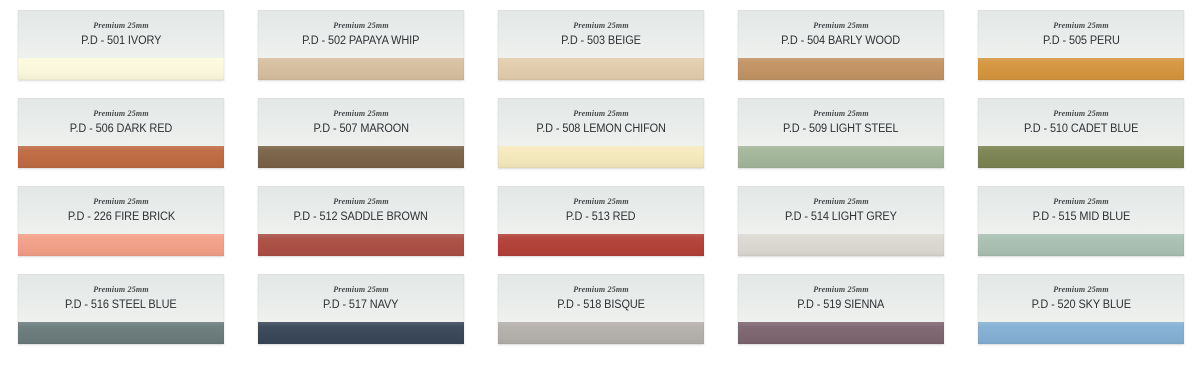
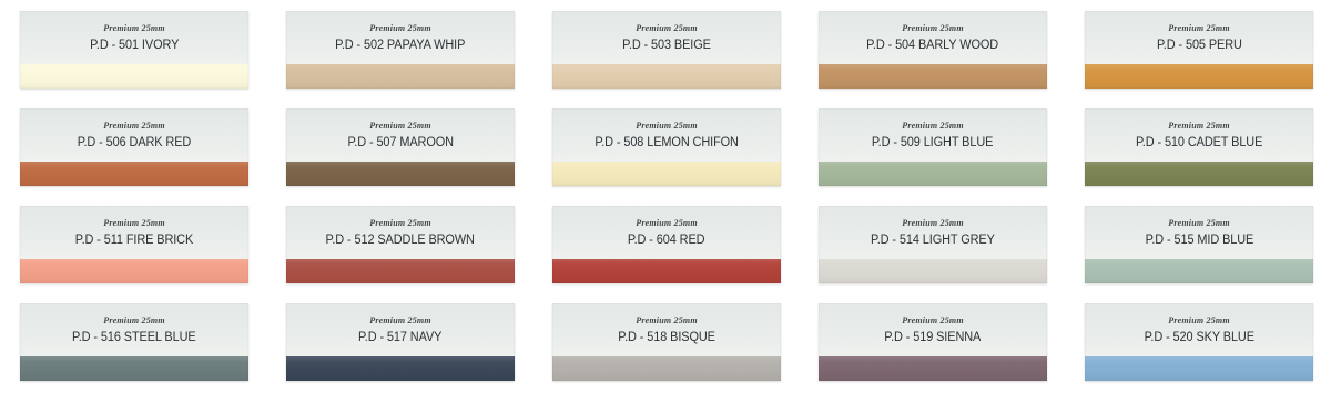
  Premium 25mm
  P.D - 501 IVORY
  Premium 25mm
  P.D - 502 PAPAYA WHIP
  Premium 25mm
  P.D - 503 BEIGE
  Premium 25mm
  P.D - 504 BARLY WOOD
  Premium 25mm
  P.D - 505 PERU
  Premium 25mm
  P.D - 506 DARK RED
  Premium 25mm
  P.D - 507 MAROON
  Premium 25mm
  P.D - 508 LEMON CHIFON
  Premium 25mm
- P.D - 509 LIGHT STEEL
+ P.D - 509 LIGHT BLUE
  Premium 25mm
  P.D - 510 CADET BLUE
  Premium 25mm
- P.D - 226 FIRE BRICK
+ P.D - 511 FIRE BRICK
  Premium 25mm
  P.D - 512 SADDLE BROWN
  Premium 25mm
- P.D - 513 RED
+ P.D - 604 RED
  Premium 25mm
  P.D - 514 LIGHT GREY
  Premium 25mm
  P.D - 515 MID BLUE
  Premium 25mm
  P.D - 516 STEEL BLUE
  Premium 25mm
  P.D - 517 NAVY
  Premium 25mm
  P.D - 518 BISQUE
  Premium 25mm
  P.D - 519 SIENNA
  Premium 25mm
  P.D - 520 SKY BLUE
